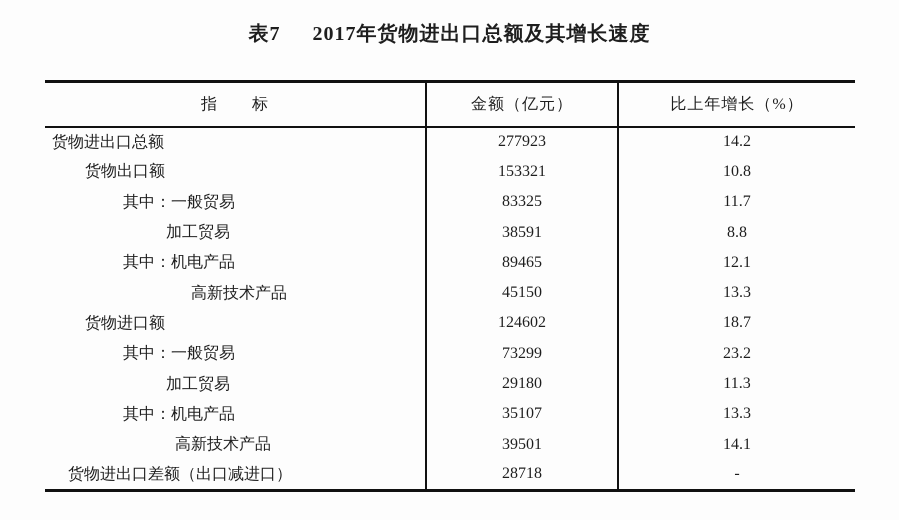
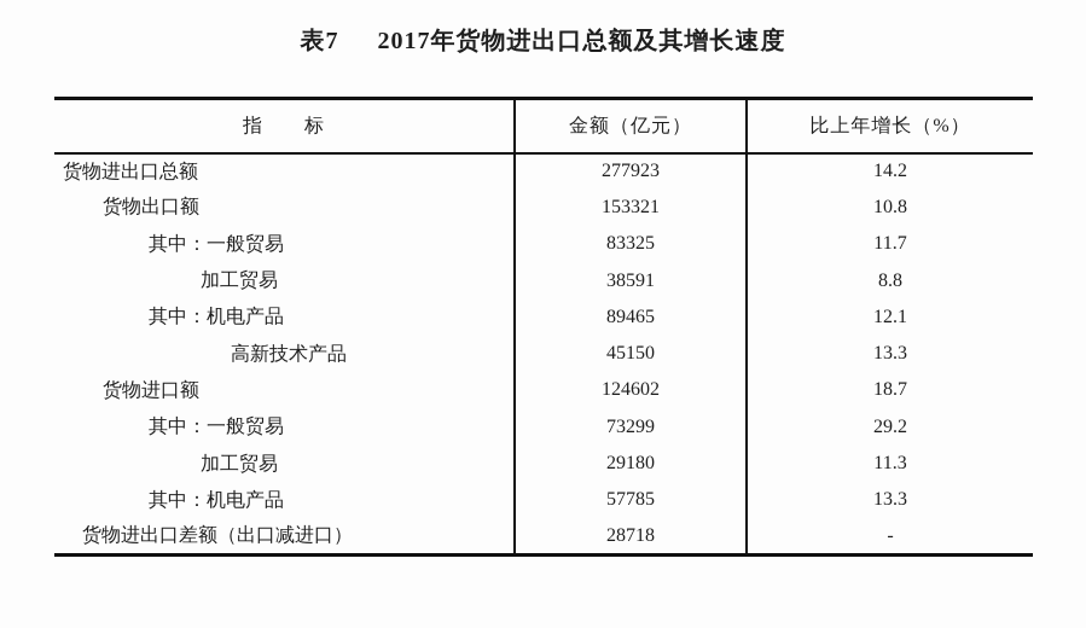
  表7 2017年货物进出口总额及其增长速度
  指 标	金额（亿元）	比上年增长（%）
  货物进出口总额	277923	14.2
  货物出口额	153321	10.8
  其中：一般贸易	83325	11.7
  加工贸易	38591	8.8
  其中：机电产品	89465	12.1
  高新技术产品	45150	13.3
  货物进口额	124602	18.7
- 其中：一般贸易	73299	23.2
+ 其中：一般贸易	73299	29.2
  加工贸易	29180	11.3
- 其中：机电产品	35107	13.3
+ 其中：机电产品	57785	13.3
- 高新技术产品	39501	14.1
  货物进出口差额（出口减进口）	28718	-
